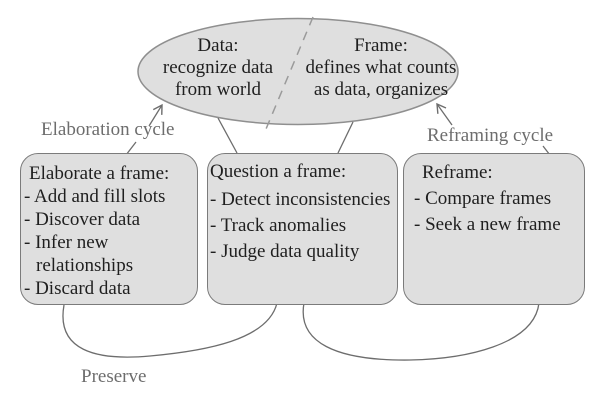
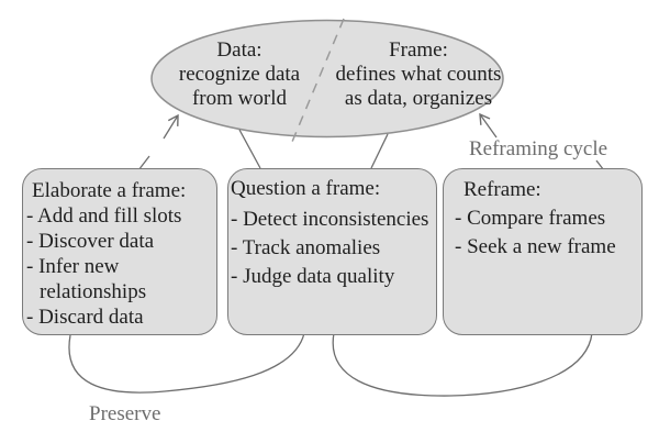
  Data:
  recognize data
  from world
  Frame:
  defines what counts
  as data, organizes
  Elaborate a frame:
  - Add and fill slots
  - Discover data
  - Infer new relationships
  - Discard data
  Question a frame:
  - Detect inconsistencies
  - Track anomalies
  - Judge data quality
  Reframe:
  - Compare frames
  - Seek a new frame
- Elaboration cycle
  Reframing cycle
  Preserve
